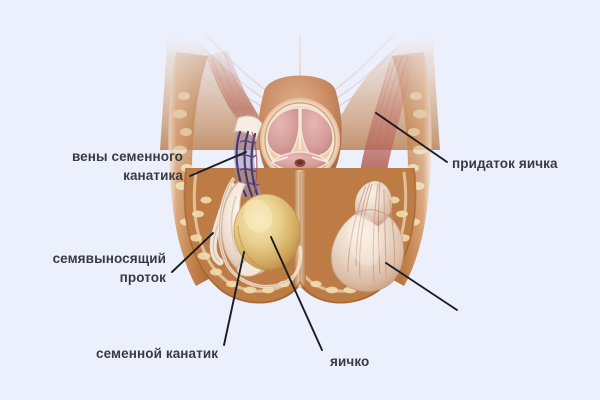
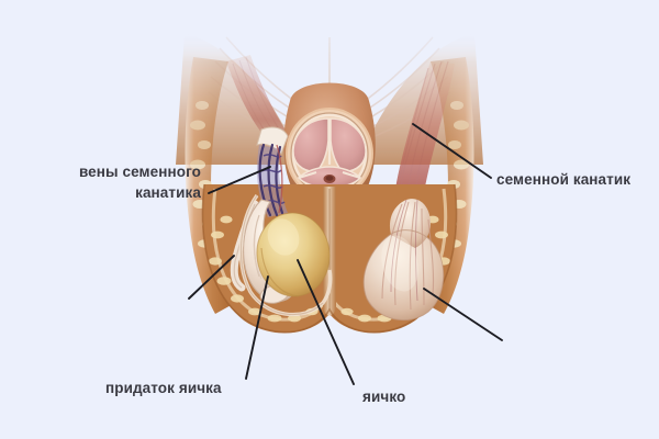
  вены семенного
  канатика
- семявыносящий
- проток
- семенной канатик
+ придаток яичка
  яичко
- придаток яичка
+ семенной канатик
